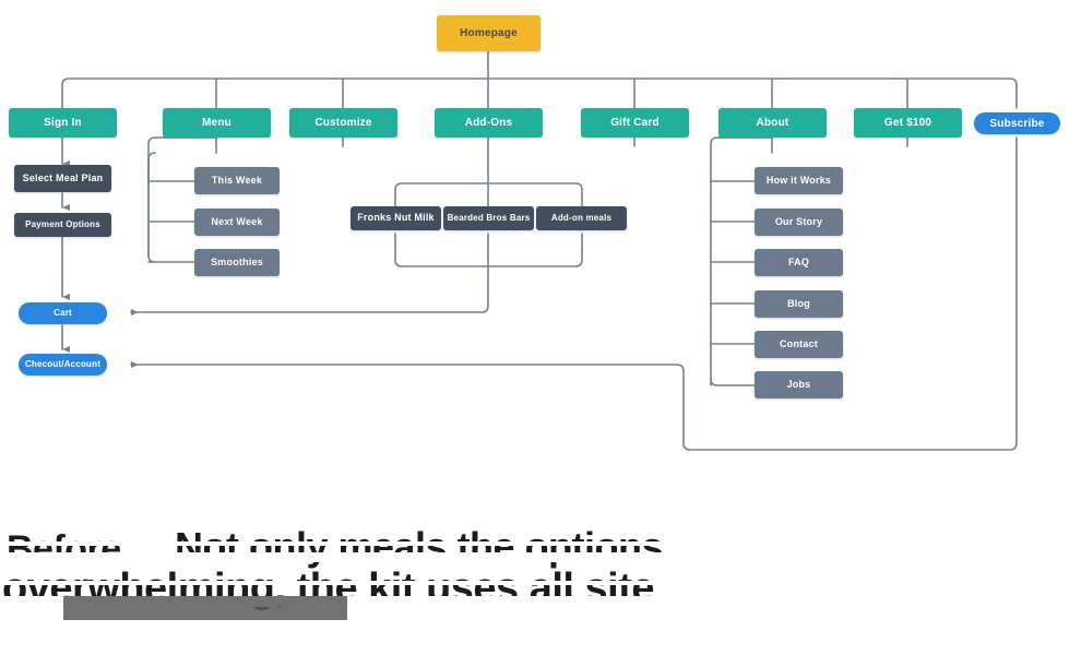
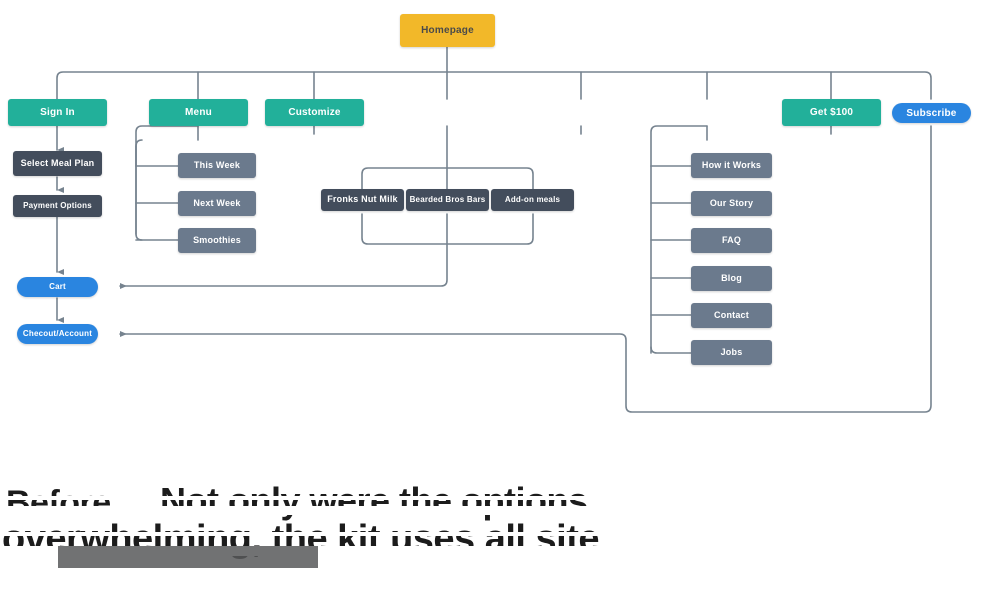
  Homepage
  Sign In
  Menu
  Customize
- Add-Ons
- Gift Card
- About
  Get $100
  Subscribe
  Select Meal Plan
  Payment Options
  Cart
  Checout/Account
  This Week
  Next Week
  Smoothies
  Fronks Nut Milk
  Bearded Bros Bars
  Add-on meals
  How it Works
  Our Story
  FAQ
  Blog
  Contact
  Jobs
  Before
- Not only meals the options
+ Not only were the options
  overwhelming, the kit uses all site
